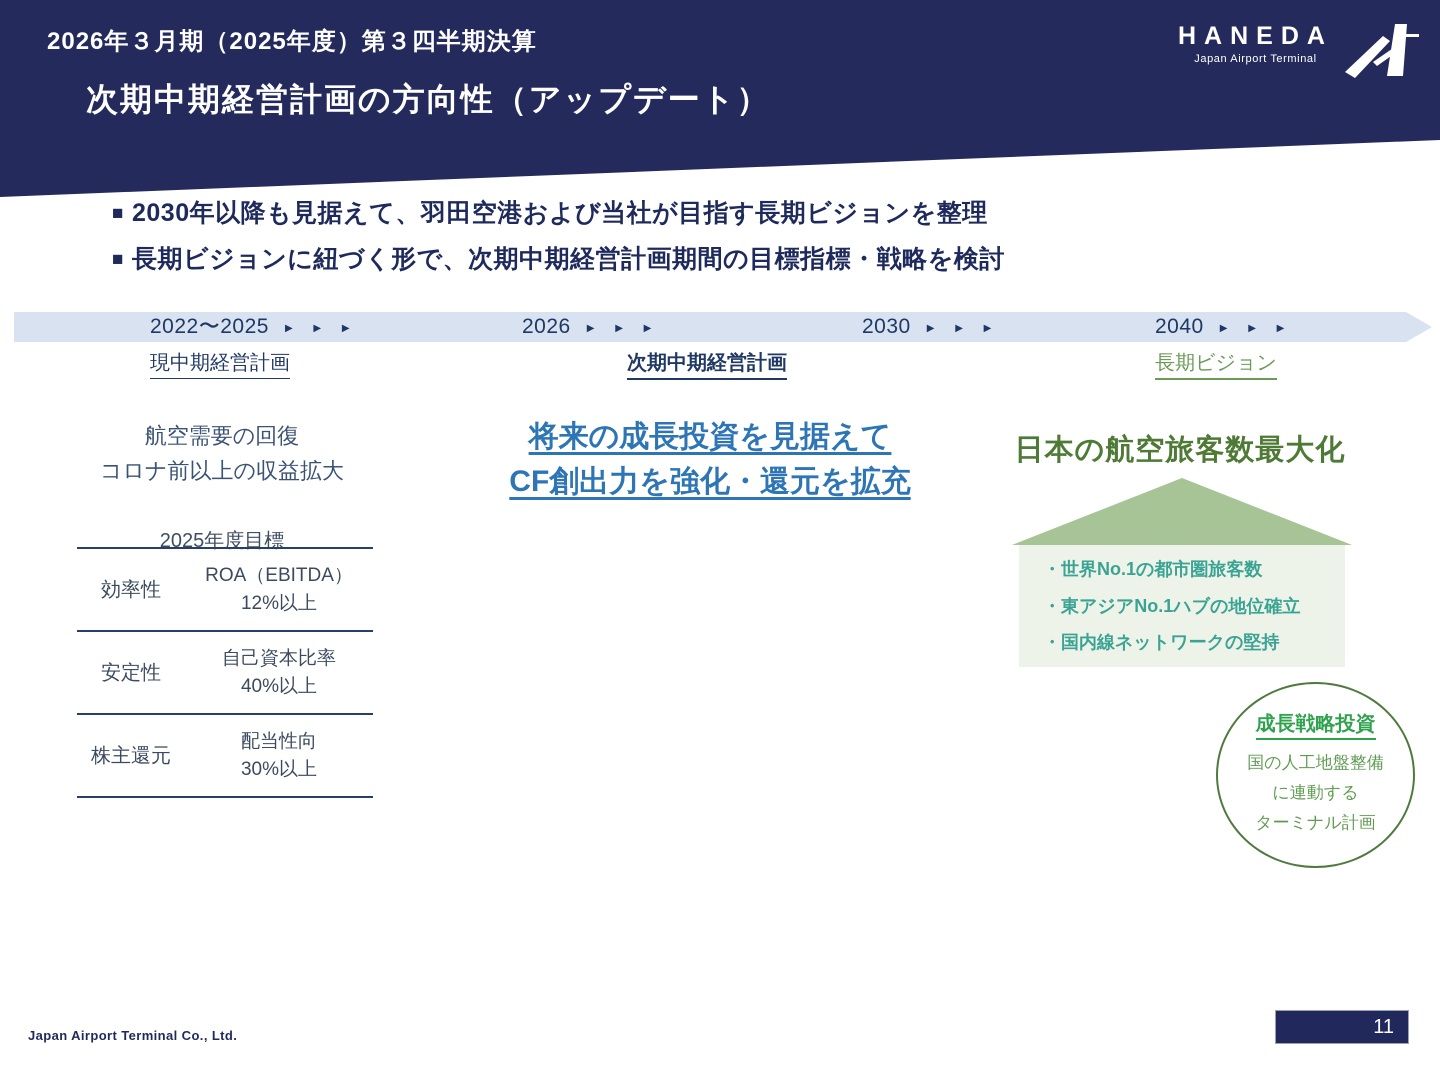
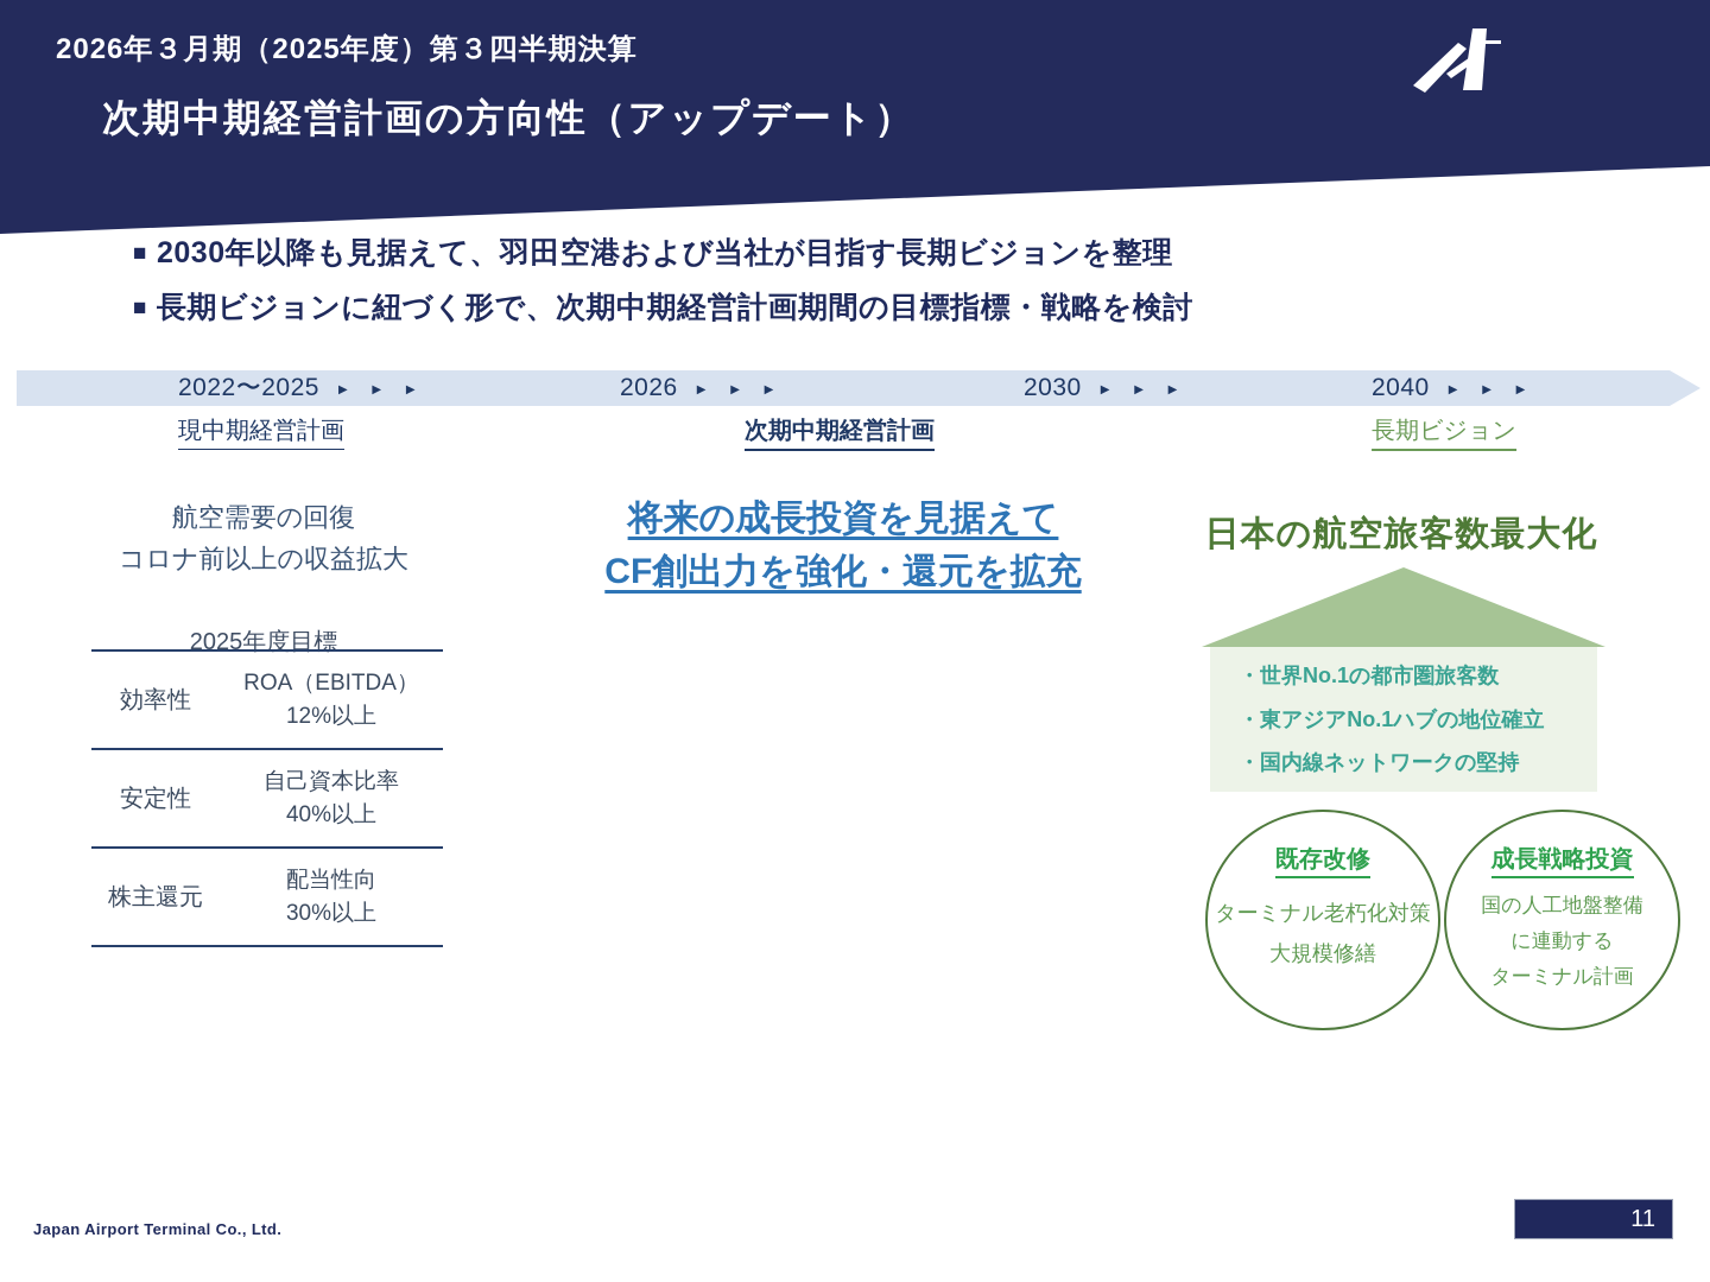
  2026年３月期（2025年度）第３四半期決算
  次期中期経営計画の方向性（アップデート）
- HANEDA
- Japan Airport Terminal
  ■ 2030年以降も見据えて、羽田空港および当社が目指す長期ビジョンを整理
  ■ 長期ビジョンに紐づく形で、次期中期経営計画期間の目標指標・戦略を検討
  2022〜2025
  ▶ ▶ ▶
  2026
  ▶ ▶ ▶
  2030
  ▶ ▶ ▶
  2040
  ▶ ▶ ▶
  現中期経営計画
  次期中期経営計画
  長期ビジョン
  航空需要の回復
  コロナ前以上の収益拡大
  2025年度目標
  効率性
  ROA（EBITDA）
  12%以上
  安定性
  自己資本比率
  40%以上
  株主還元
  配当性向
  30%以上
  将来の成長投資を見据えて
  CF創出力を強化・還元を拡充
  日本の航空旅客数最大化
  ・世界No.1の都市圏旅客数
  ・東アジアNo.1ハブの地位確立
  ・国内線ネットワークの堅持
+ 既存改修
+ ターミナル老朽化対策
+ 大規模修繕
  成長戦略投資
  国の人工地盤整備
  に連動する
  ターミナル計画
  Japan Airport Terminal Co., Ltd.
  11
